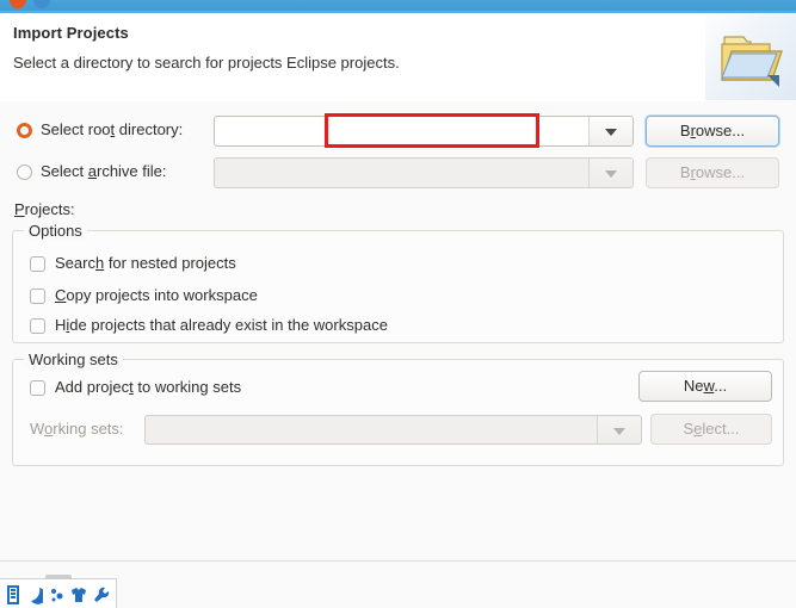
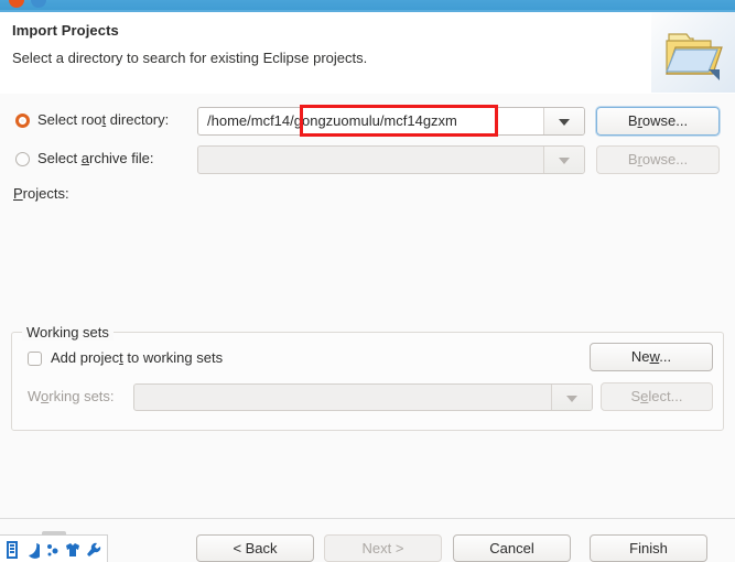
  Import Projects
- Select a directory to search for projects Eclipse projects.
+ Select a directory to search for existing Eclipse projects.
  Select root directory:
+ /home/mcf14/gongzuomulu/mcf14gzxm
  Browse...
  Select archive file:
  Browse...
  Projects:
- Options
- Search for nested projects
- Copy projects into workspace
- Hide projects that already exist in the workspace
  Working sets
  Add project to working sets
  New...
  Working sets:
  Select...
+ < Back
+ Next >
+ Cancel
+ Finish
